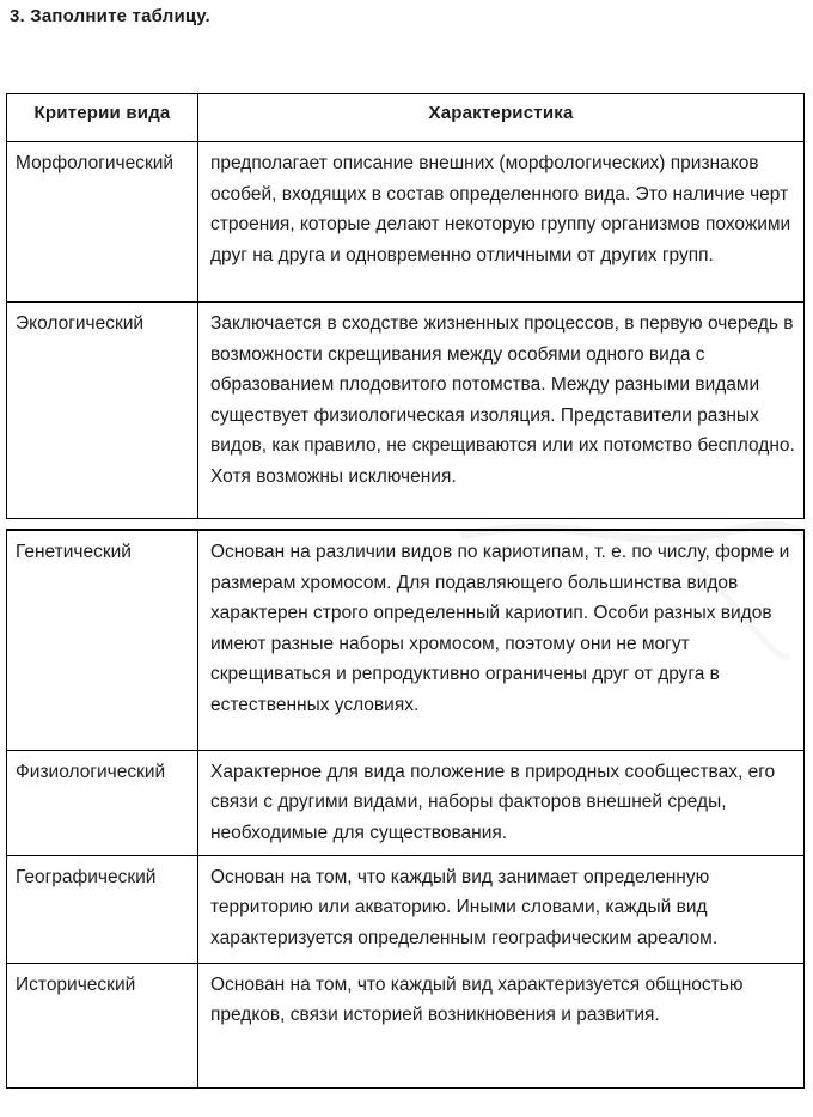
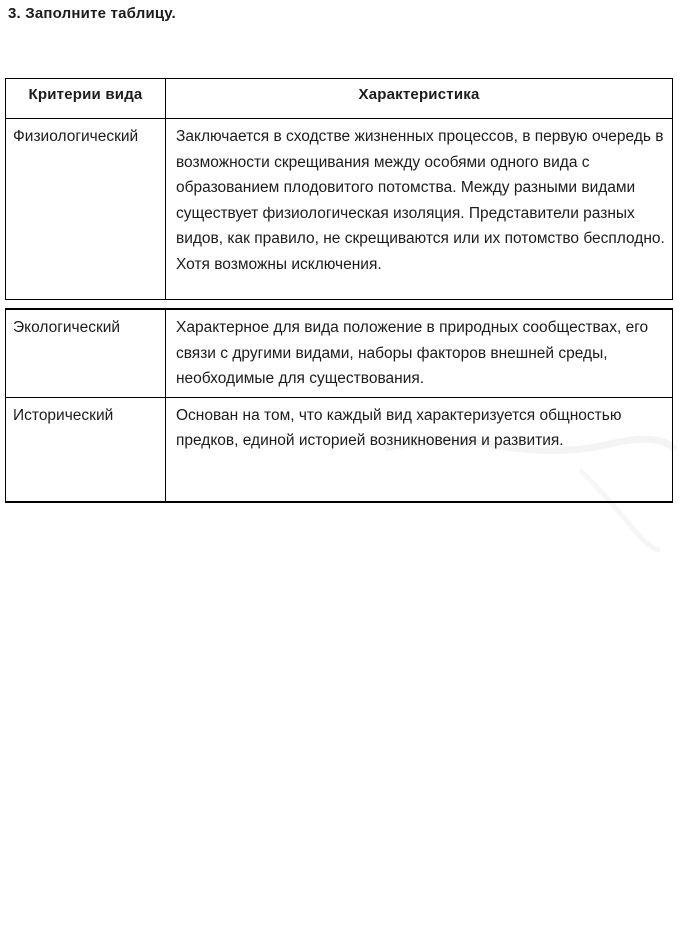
  3. Заполните таблицу.
  Критерии вида	Характеристика
- Морфологический	предполагает описание внешних (морфологических) признаков особей, входящих в состав определенного вида. Это наличие черт строения, которые делают некоторую группу организмов похожими друг на друга и одновременно отличными от других групп.
- Экологический	Заключается в сходстве жизненных процессов, в первую очередь в возможности скрещивания между особями одного вида с образованием плодовитого потомства. Между разными видами существует физиологическая изоляция. Представители разных видов, как правило, не скрещиваются или их потомство бесплодно. Хотя возможны исключения.
+ Физиологический	Заключается в сходстве жизненных процессов, в первую очередь в возможности скрещивания между особями одного вида с образованием плодовитого потомства. Между разными видами существует физиологическая изоляция. Представители разных видов, как правило, не скрещиваются или их потомство бесплодно. Хотя возможны исключения.
- Генетический	Основан на различии видов по кариотипам, т. е. по числу, форме и размерам хромосом. Для подавляющего большинства видов характерен строго определенный кариотип. Особи разных видов имеют разные наборы хромосом, поэтому они не могут скрещиваться и репродуктивно ограничены друг от друга в естественных условиях.
- Физиологический	Характерное для вида положение в природных сообществах, его связи с другими видами, наборы факторов внешней среды, необходимые для существования.
+ Экологический	Характерное для вида положение в природных сообществах, его связи с другими видами, наборы факторов внешней среды, необходимые для существования.
- Географический	Основан на том, что каждый вид занимает определенную территорию или акваторию. Иными словами, каждый вид характеризуется определенным географическим ареалом.
- Исторический	Основан на том, что каждый вид характеризуется общностью предков, связи историей возникновения и развития.
+ Исторический	Основан на том, что каждый вид характеризуется общностью предков, единой историей возникновения и развития.
